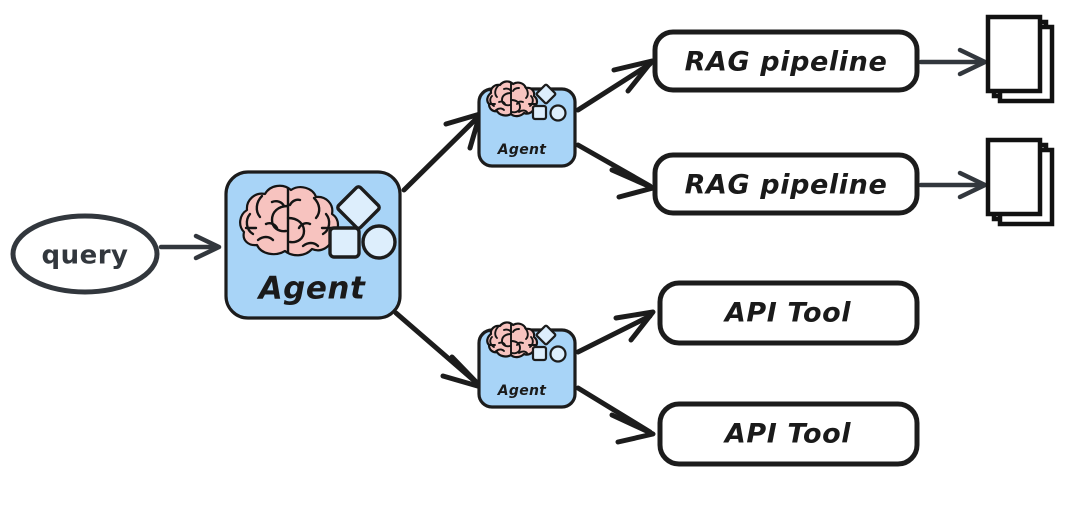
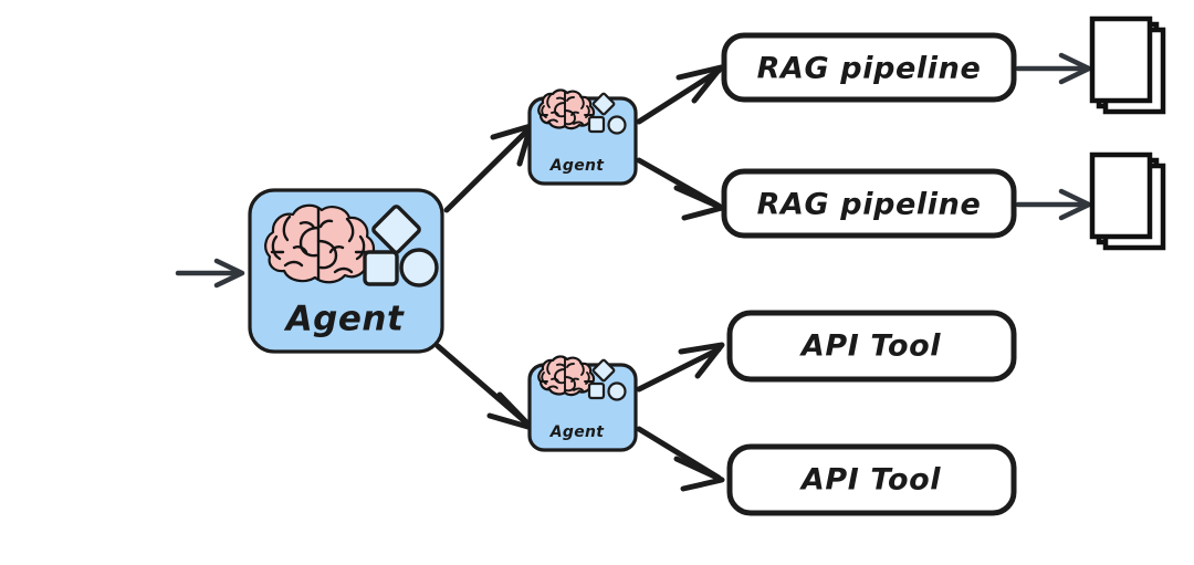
- query
  Agent
  Agent
  Agent
  RAG pipeline
  RAG pipeline
  API Tool
  API Tool
